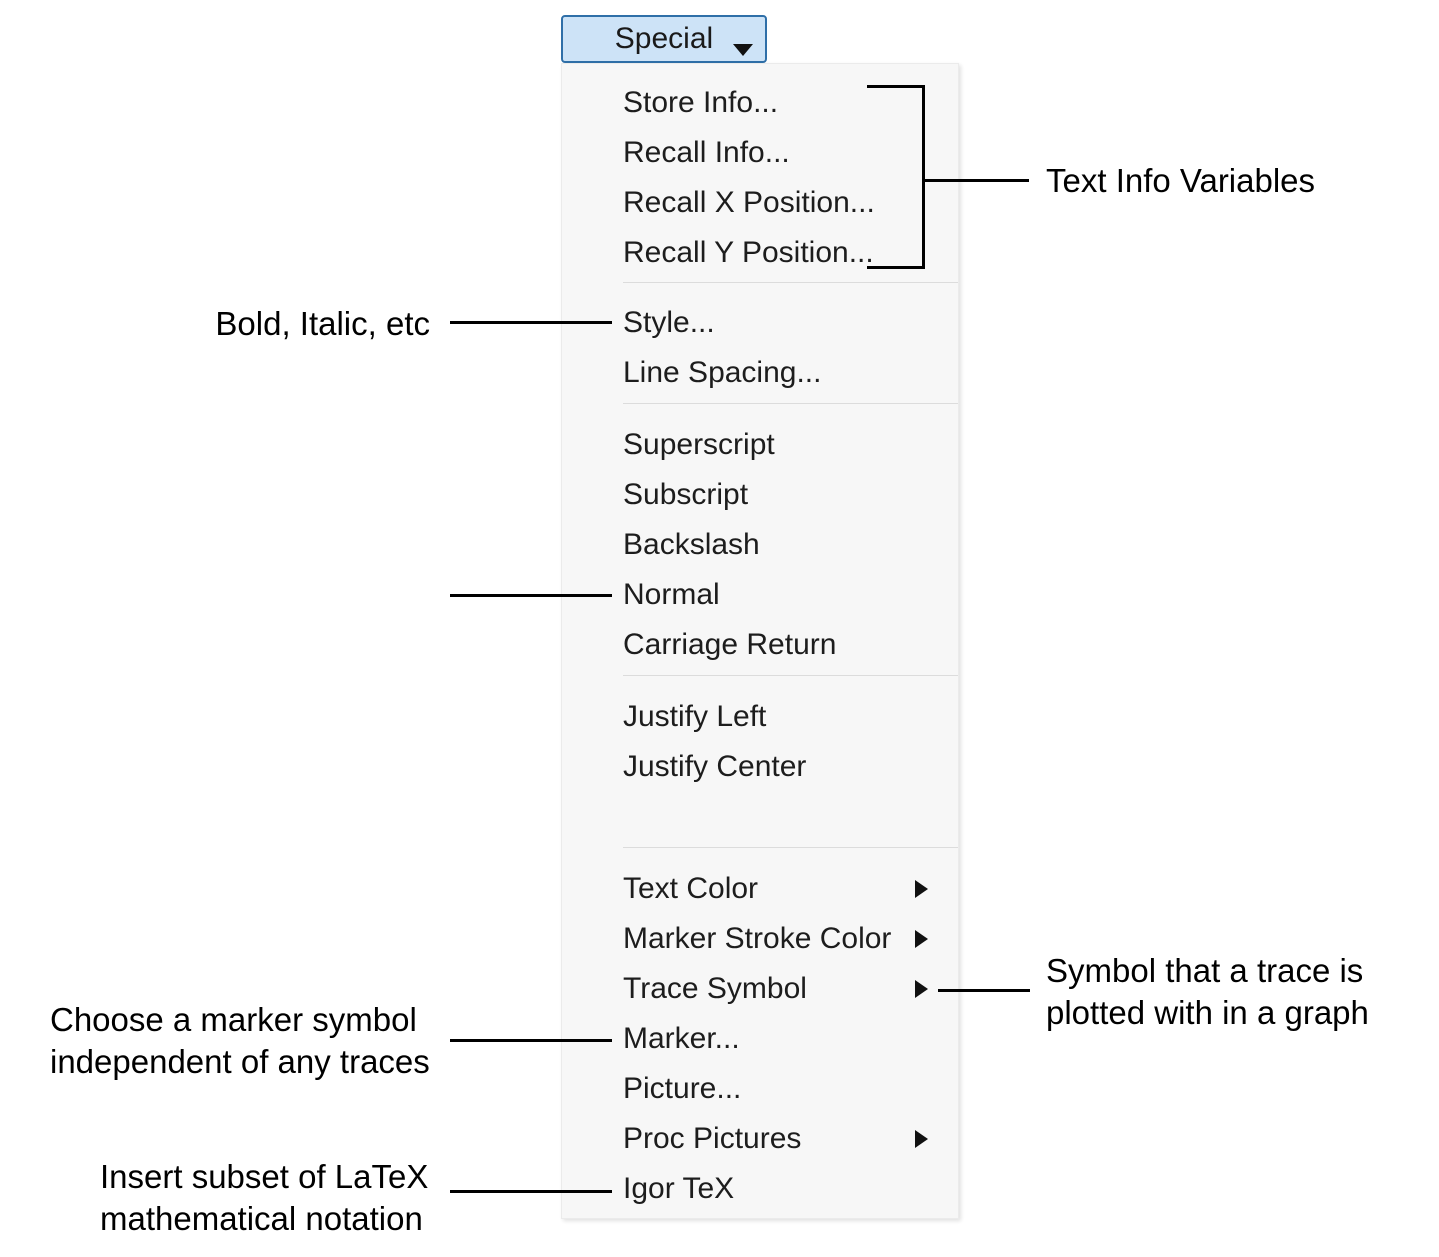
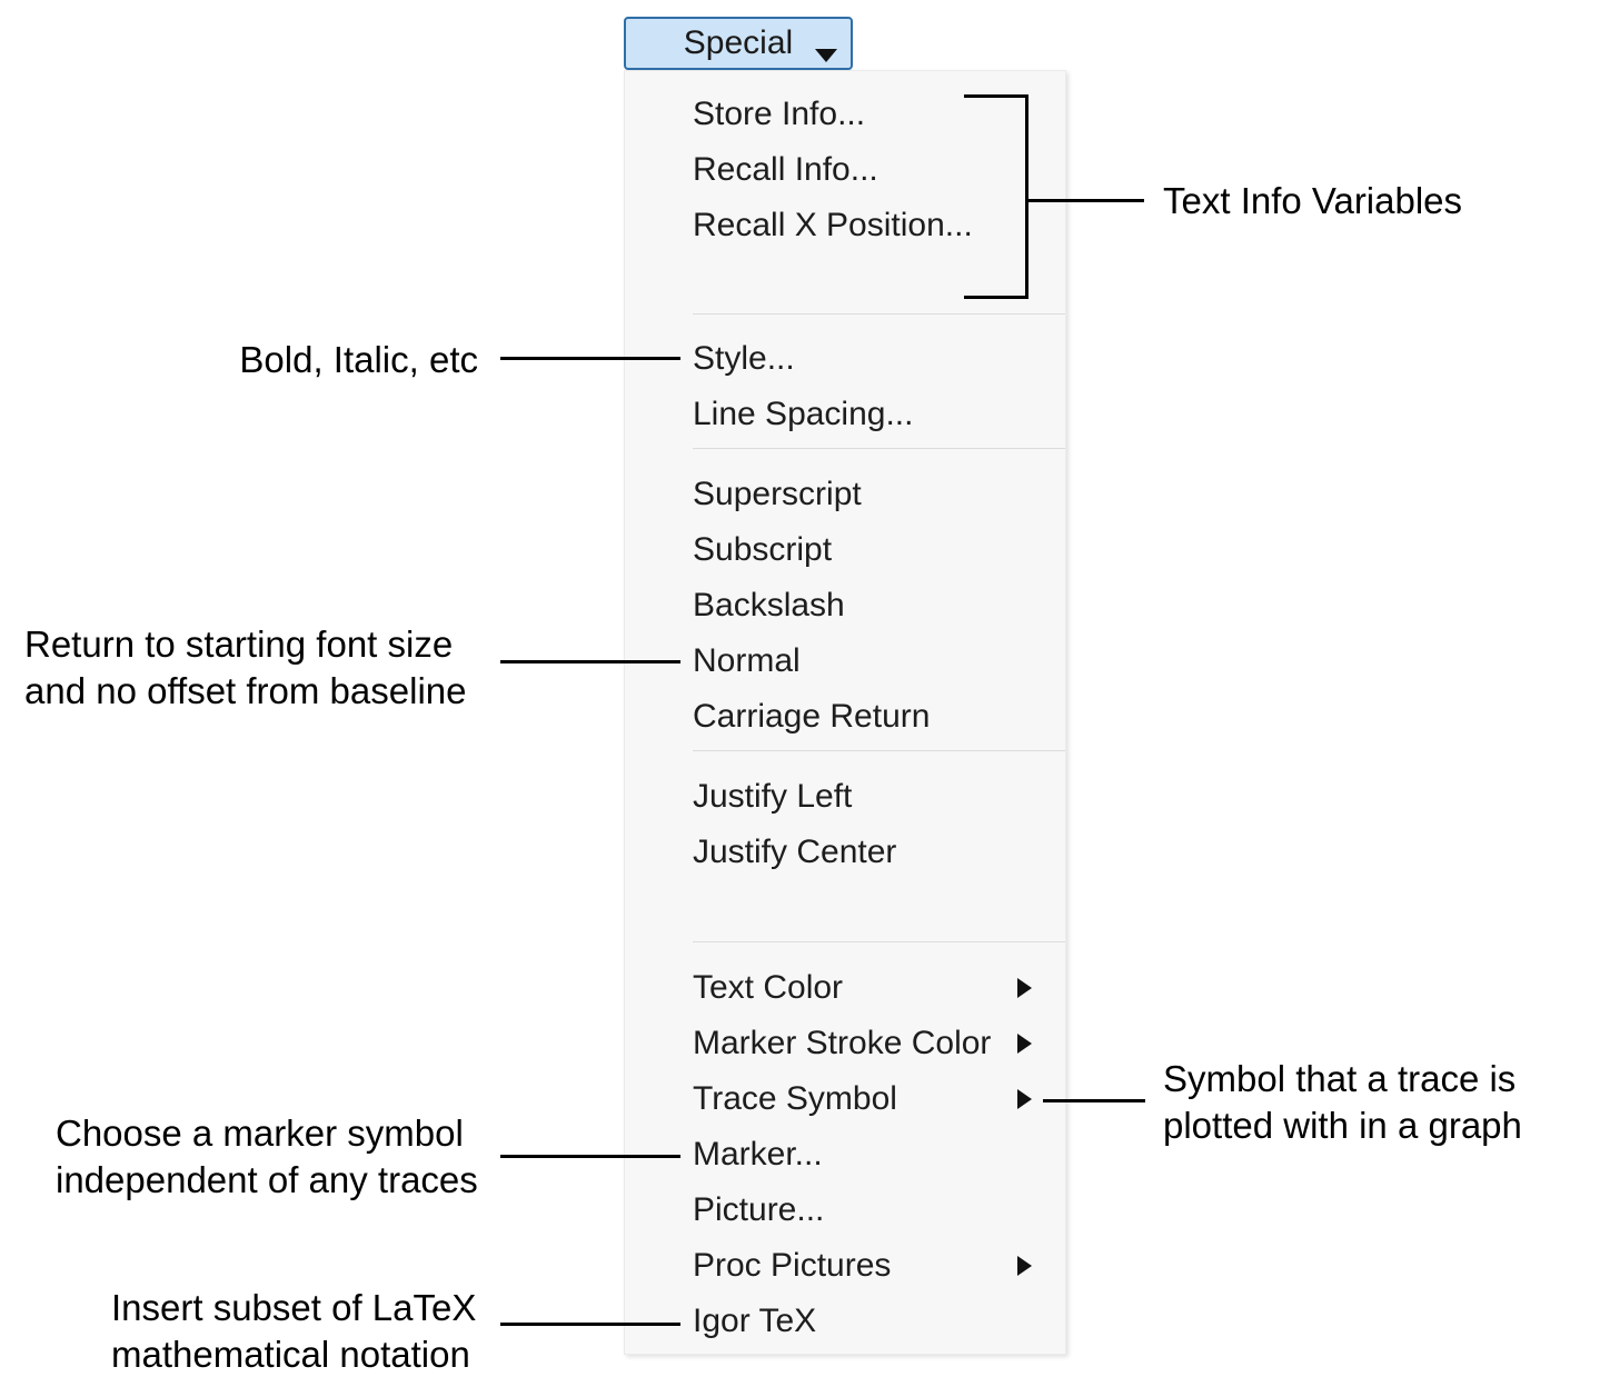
  Special
  Store Info...
  Recall Info...
  Recall X Position...
- Recall Y Position...
  Style...
  Line Spacing...
  Superscript
  Subscript
  Backslash
  Normal
  Carriage Return
  Justify Left
  Justify Center
  Text Color
  Marker Stroke Color
  Trace Symbol
  Marker...
  Picture...
  Proc Pictures
  Igor TeX
  Text Info Variables
  Bold, Italic, etc
+ Return to starting font size
+ and no offset from baseline
  Symbol that a trace is
  plotted with in a graph
  Choose a marker symbol
  independent of any traces
  Insert subset of LaTeX
  mathematical notation
